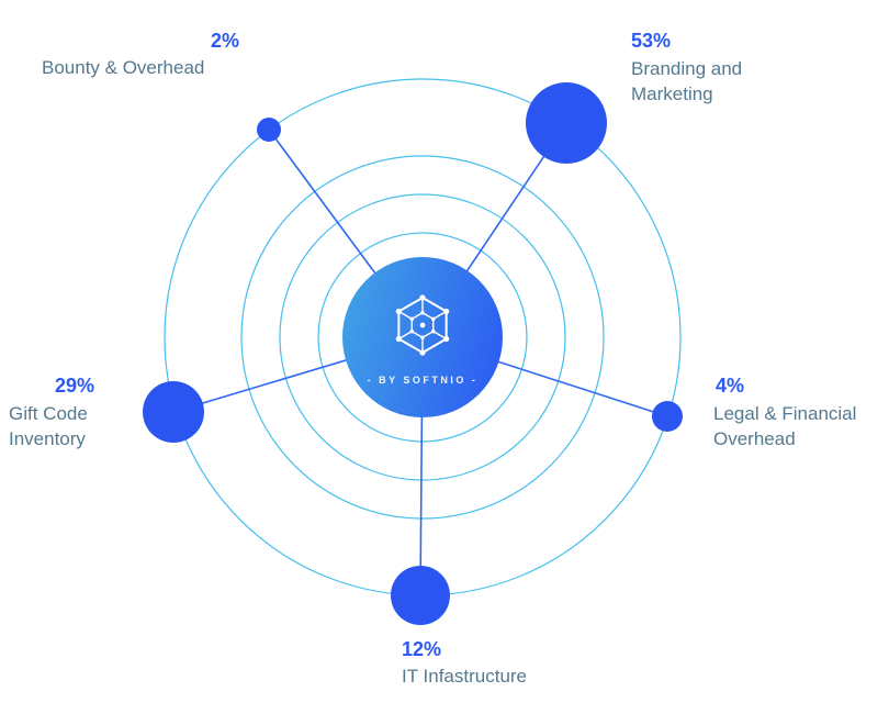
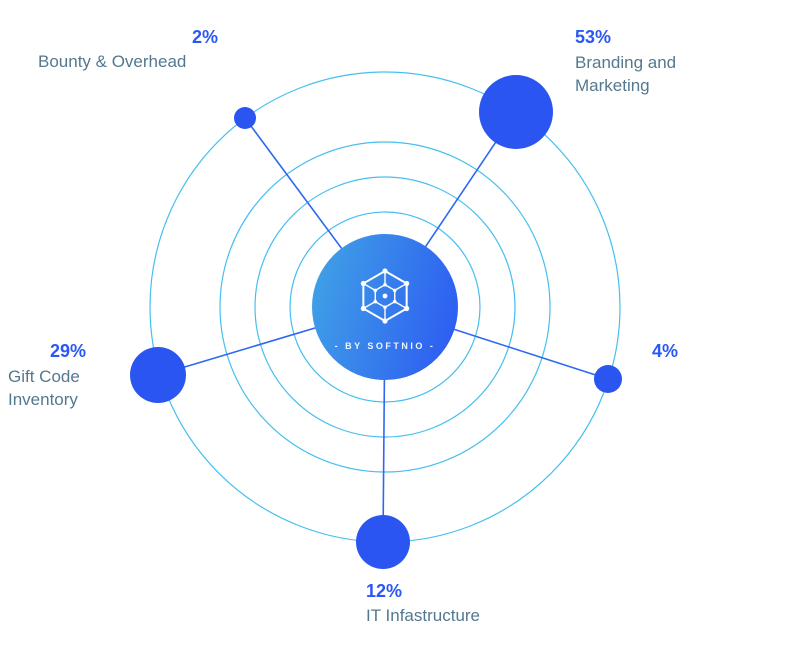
  - BY SOFTNIO -
  2%
  Bounty & Overhead
  53%
  Branding and Marketing
  4%
- Legal & Financial Overhead
  12%
  IT Infastructure
  29%
  Gift Code Inventory
